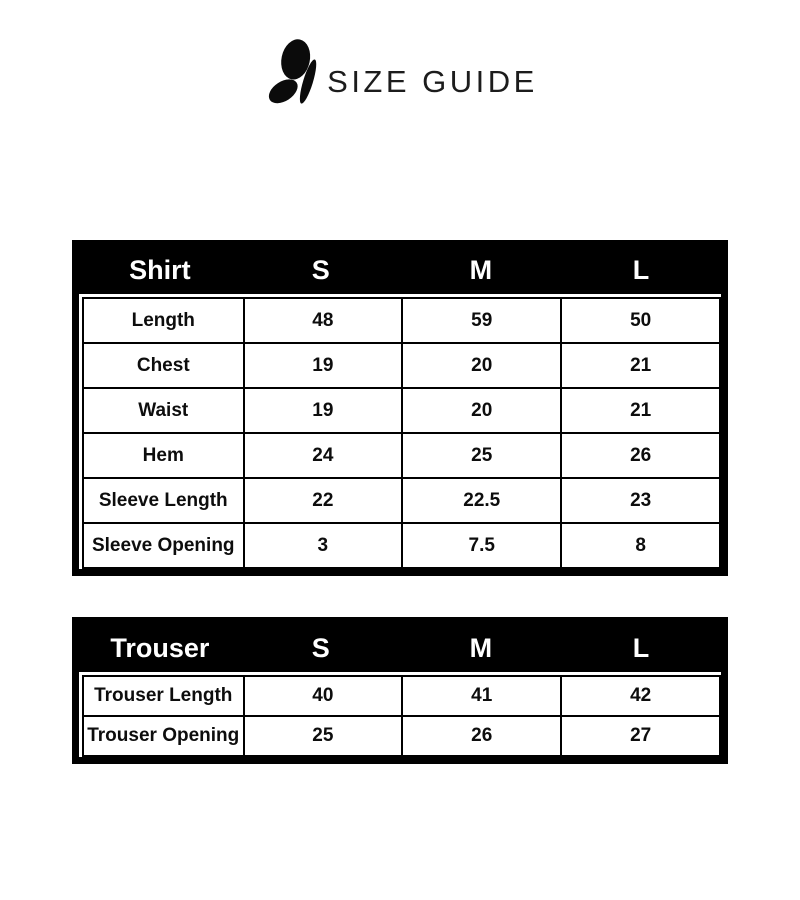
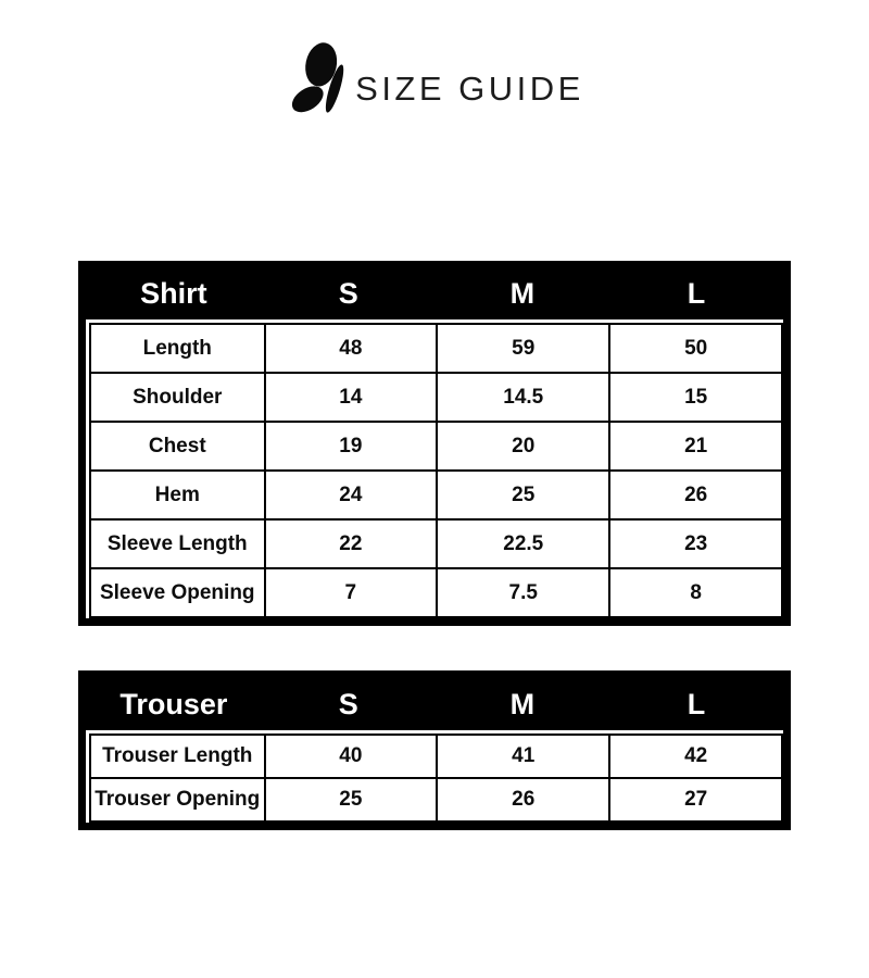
  SIZE GUIDE
  Shirt
  S
  M
  L
  Length	48	59	50
+ Shoulder	14	14.5	15
  Chest	19	20	21
- Waist	19	20	21
  Hem	24	25	26
  Sleeve Length	22	22.5	23
- Sleeve Opening	3	7.5	8
+ Sleeve Opening	7	7.5	8
  Trouser
  S
  M
  L
  Trouser Length	40	41	42
  Trouser Opening	25	26	27
